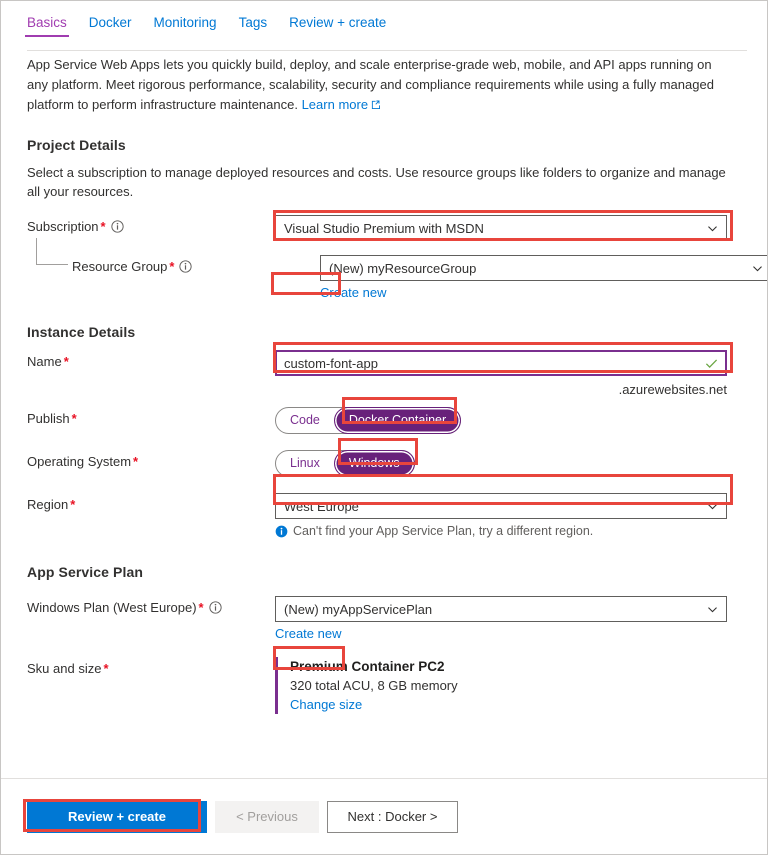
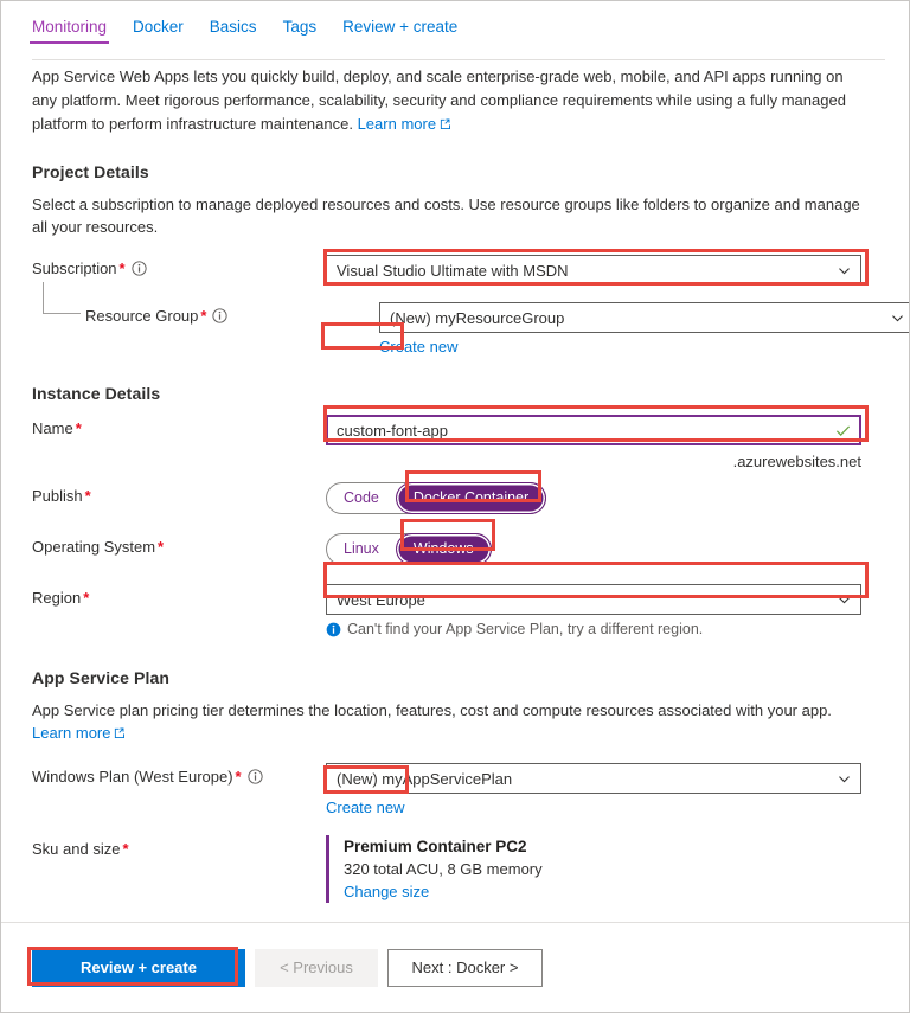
- Basics
+ Monitoring
  Docker
- Monitoring
+ Basics
  Tags
  Review + create
  App Service Web Apps lets you quickly build, deploy, and scale enterprise-grade web, mobile, and API apps running on any platform. Meet rigorous performance, scalability, security and compliance requirements while using a fully managed platform to perform infrastructure maintenance. Learn more
  Project Details
  Select a subscription to manage deployed resources and costs. Use resource groups like folders to organize and manage all your resources.
  Subscription *
- Visual Studio Premium with MSDN
+ Visual Studio Ultimate with MSDN
  Resource Group *
  (New) myResourceGroup
  Create new
  Instance Details
  Name *
  custom-font-app
  .azurewebsites.net
  Publish *
  Code
  Docker Container
  Operating System *
  Linux
  Windows
  Region *
  West Europe
  Can't find your App Service Plan, try a different region.
  App Service Plan
+ App Service plan pricing tier determines the location, features, cost and compute resources associated with your app.
+ Learn more
  Windows Plan (West Europe) *
  (New) myAppServicePlan
  Create new
  Sku and size *
  Premium Container PC2
  320 total ACU, 8 GB memory
  Change size
  Review + create
  < Previous
  Next : Docker >
